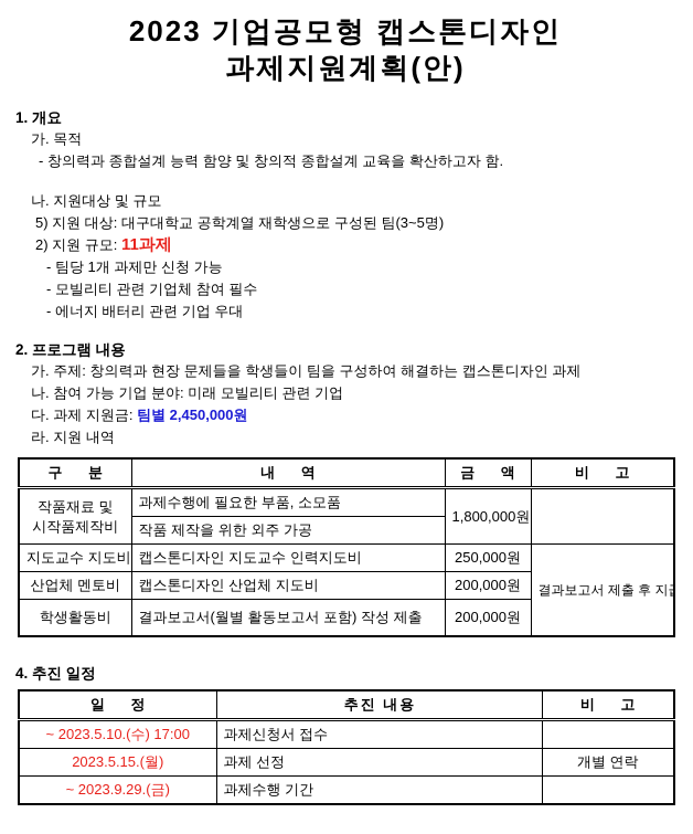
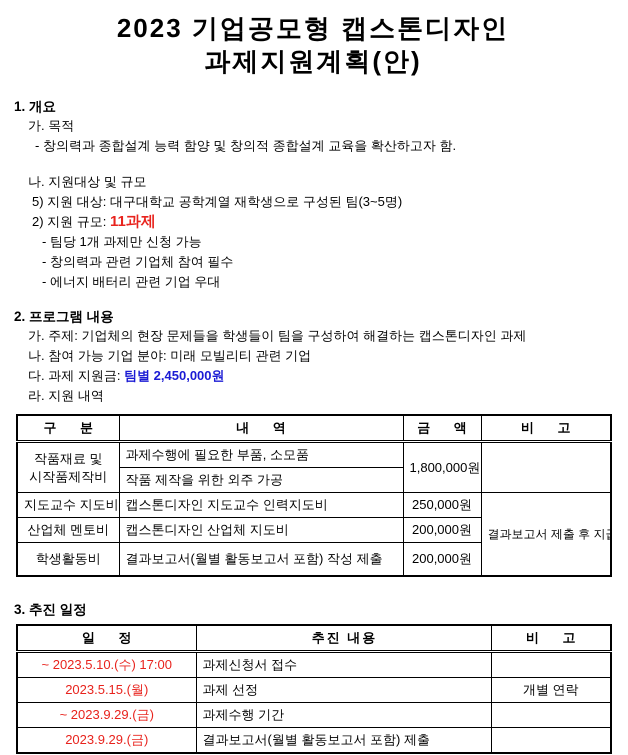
  2023 기업공모형 캡스톤디자인
  과제지원계획(안)
  1. 개요
  가. 목적
  - 창의력과 종합설계 능력 함양 및 창의적 종합설계 교육을 확산하고자 함.
  나. 지원대상 및 규모
  5) 지원 대상: 대구대학교 공학계열 재학생으로 구성된 팀(3~5명)
  2) 지원 규모: 11과제
  - 팀당 1개 과제만 신청 가능
- - 모빌리티 관련 기업체 참여 필수
+ - 창의력과 관련 기업체 참여 필수
  - 에너지 배터리 관련 기업 우대
  2. 프로그램 내용
- 가. 주제: 창의력과 현장 문제들을 학생들이 팀을 구성하여 해결하는 캡스톤디자인 과제
+ 가. 주제: 기업체의 현장 문제들을 학생들이 팀을 구성하여 해결하는 캡스톤디자인 과제
  나. 참여 가능 기업 분야: 미래 모빌리티 관련 기업
  다. 과제 지원금: 팀별 2,450,000원
  라. 지원 내역
  구 분	내 역	금 액	비 고
  작품재료 및 시작품제작비	과제수행에 필요한 부품, 소모품	1,800,000원
  작품 제작을 위한 외주 가공
  지도교수 지도비	캡스톤디자인 지도교수 인력지도비	250,000원	결과보고서 제출 후 지
  산업체 멘토비	캡스톤디자인 산업체 지도비	200,000원
  학생활동비	결과보고서(월별 활동보고서 포함) 작성 제출	200,000원
- 4. 추진 일정
+ 3. 추진 일정
  일 정	추진 내용	비 고
  ~ 2023.5.10.(수) 17:00	과제신청서 접수
  2023.5.15.(월)	과제 선정	개별 연락
  ~ 2023.9.29.(금)	과제수행 기간
+ 2023.9.29.(금)	결과보고서(월별 활동보고서 포함) 제출
